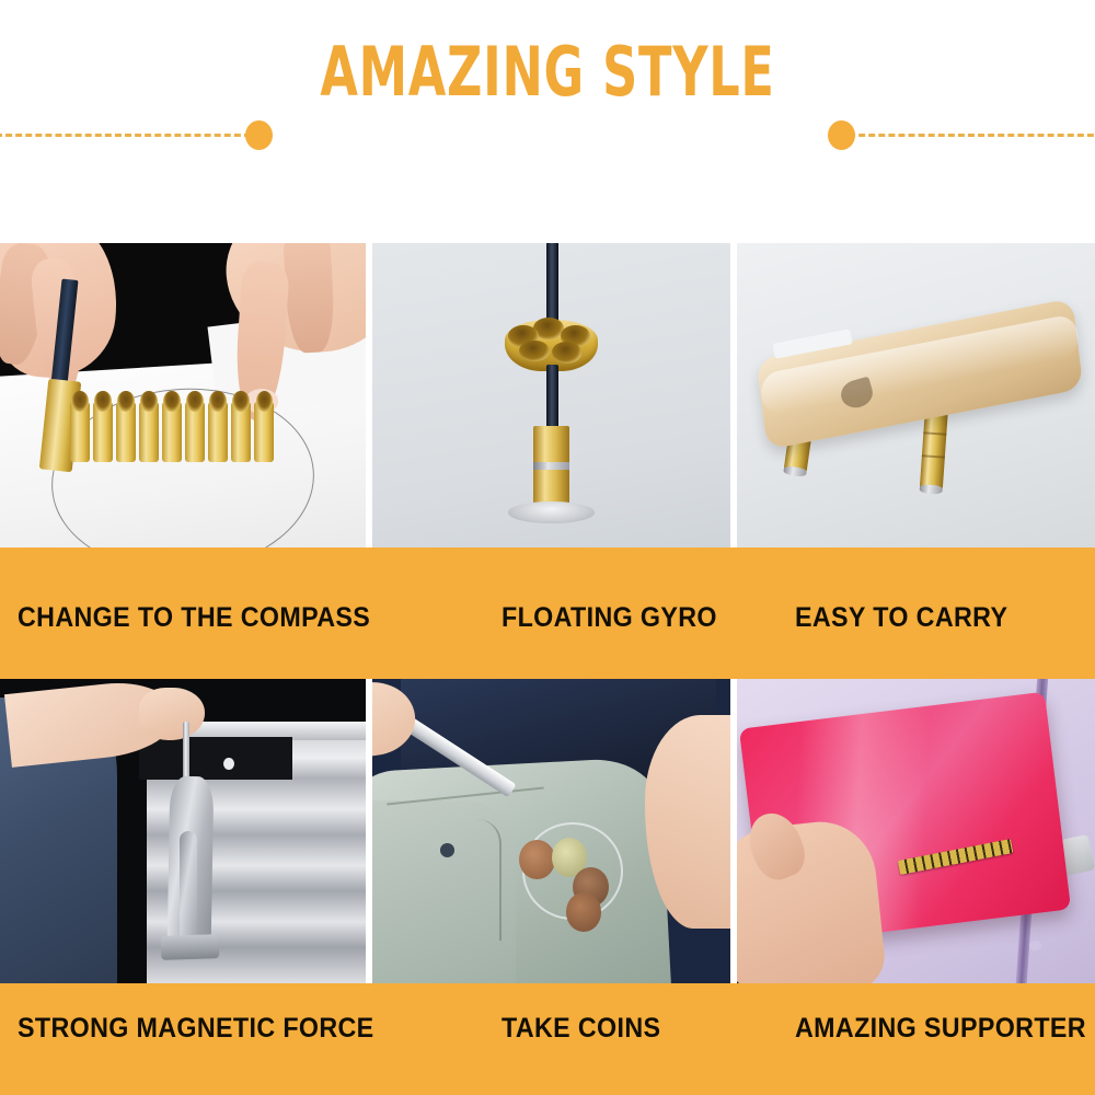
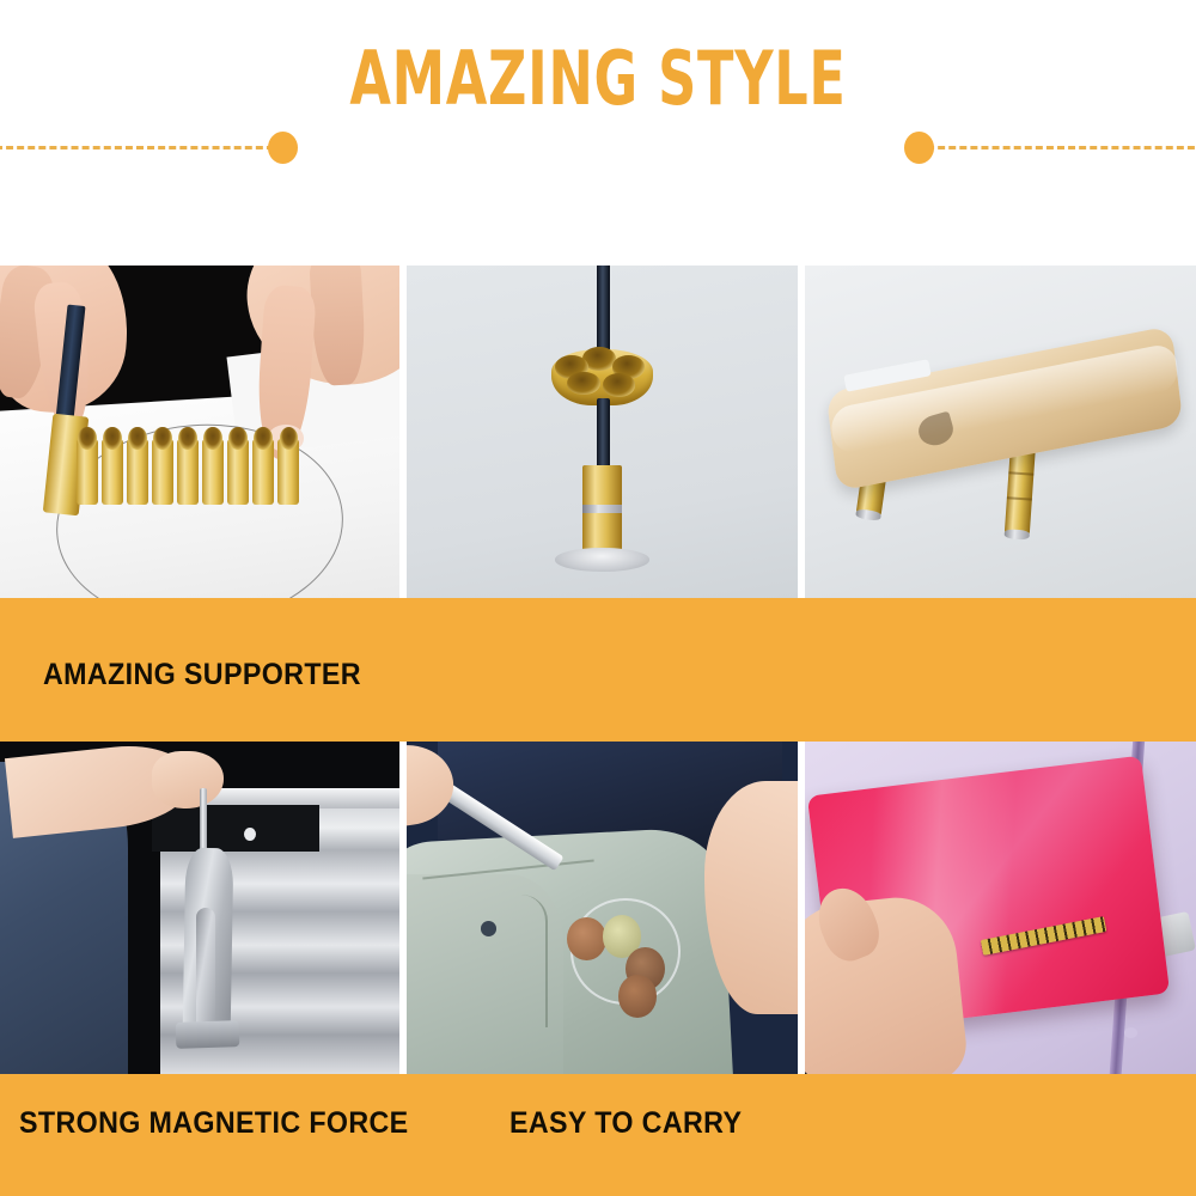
  AMAZING STYLE
- CHANGE TO THE COMPASS
- FLOATING GYRO
- EASY TO CARRY
+ AMAZING SUPPORTER
  STRONG MAGNETIC FORCE
- TAKE COINS
- AMAZING SUPPORTER
+ EASY TO CARRY
